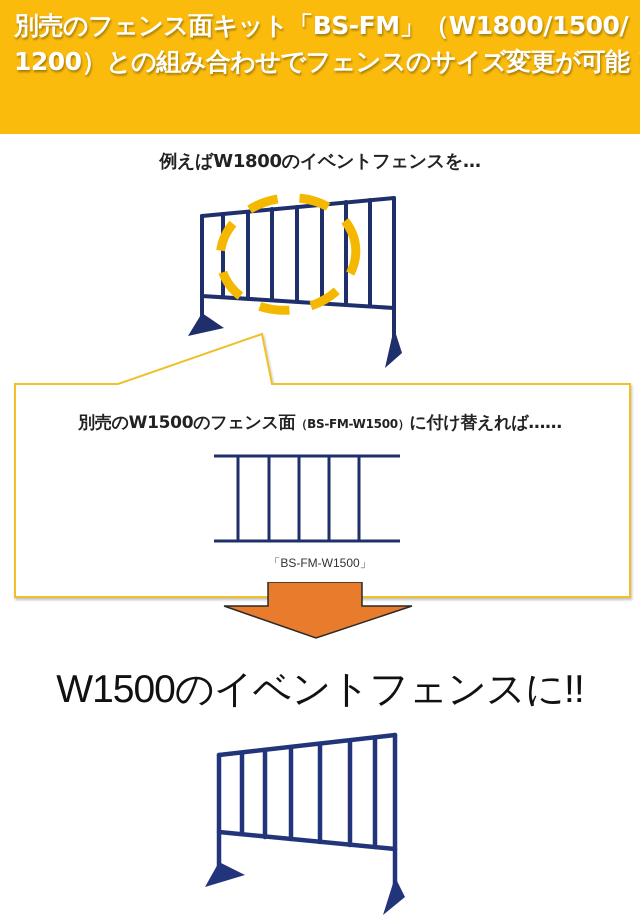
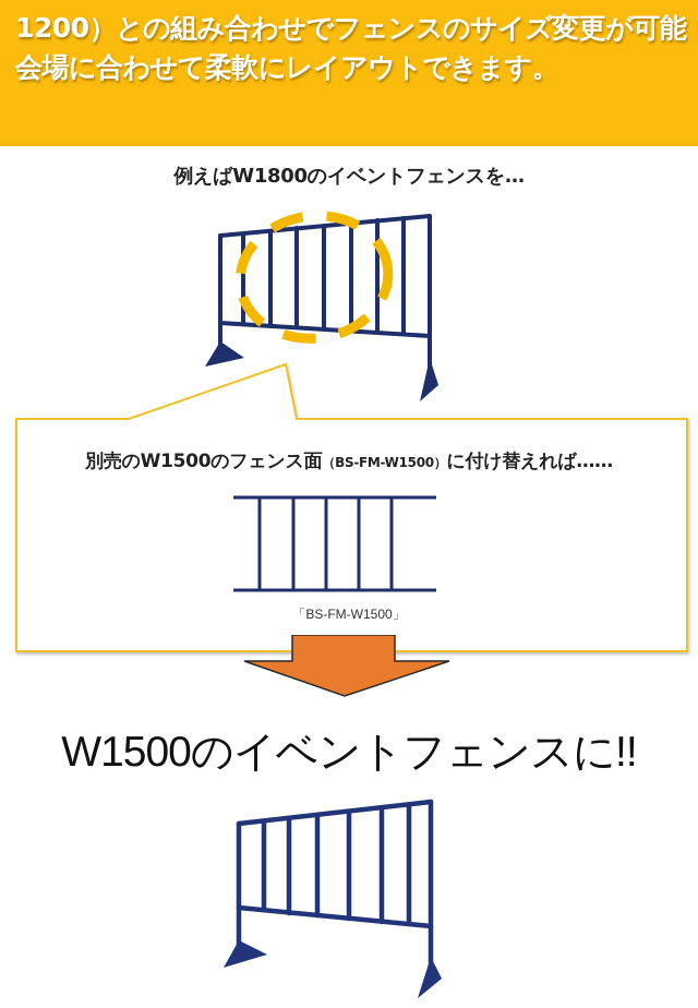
- 別売のフェンス面キット「BS-FM」（W1800/1500/
  1200）との組み合わせでフェンスのサイズ変更が可能
+ 会場に合わせて柔軟にレイアウトできます。
  例えばW1800のイベントフェンスを…
  別売のW1500のフェンス面（BS-FM-W1500）に付け替えれば……
  「BS-FM-W1500」
  W1500のイベントフェンスに!!
